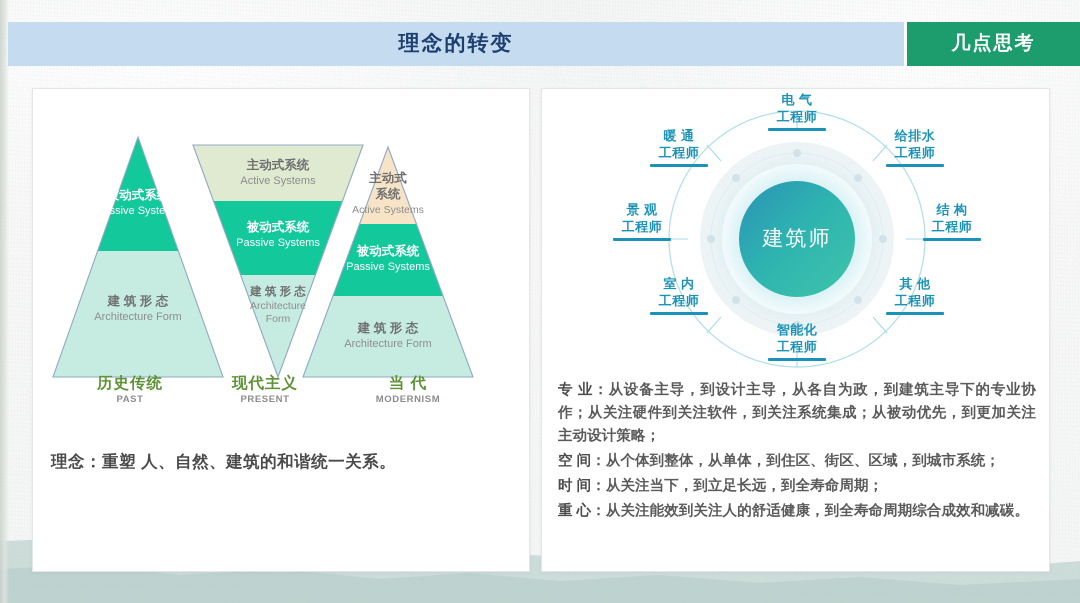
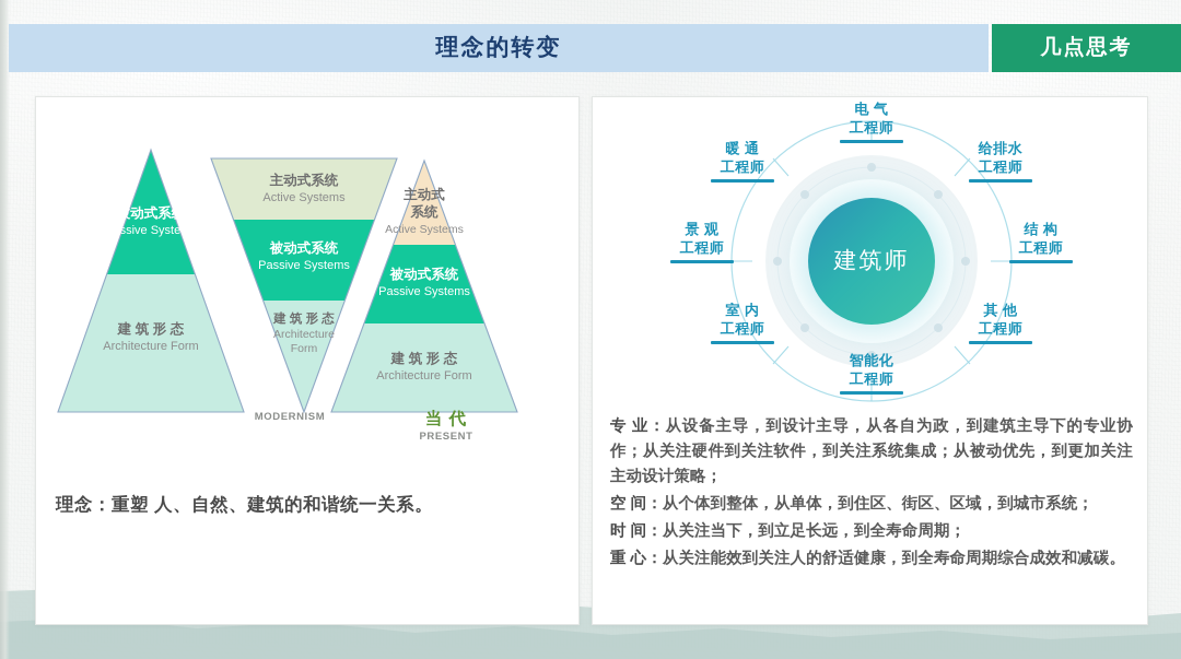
  理念的转变
  几点思考
  被动式系统
  Passive Systems
  建 筑 形 态
  Architecture Form
  主动式系统
  Active Systems
  被动式系统
  Passive Systems
  建 筑 形 态
  Architecture
  Form
  主动式
  系统
  Active Systems
  被动式系统
  Passive Systems
  建 筑 形 态
  Architecture Form
- 历史传统
- PAST
- 现代主义
- PRESENT
+ MODERNISM
  当 代
- MODERNISM
+ PRESENT
  理念：重塑 人、自然、建筑的和谐统一关系。
  建筑师
  电 气
  工程师
  给排水
  工程师
  结 构
  工程师
  其 他
  工程师
  智能化
  工程师
  室 内
  工程师
  景 观
  工程师
  暖 通
  工程师
  专 业：从设备主导，到设计主导，从各自为政，到建筑主导下的专业协作；从关注硬件到关注软件，到关注系统集成；从被动优先，到更加关注主动设计策略；
  空 间：从个体到整体，从单体，到住区、街区、区域，到城市系统；
  时 间：从关注当下，到立足长远，到全寿命周期；
  重 心：从关注能效到关注人的舒适健康，到全寿命周期综合成效和减碳。
